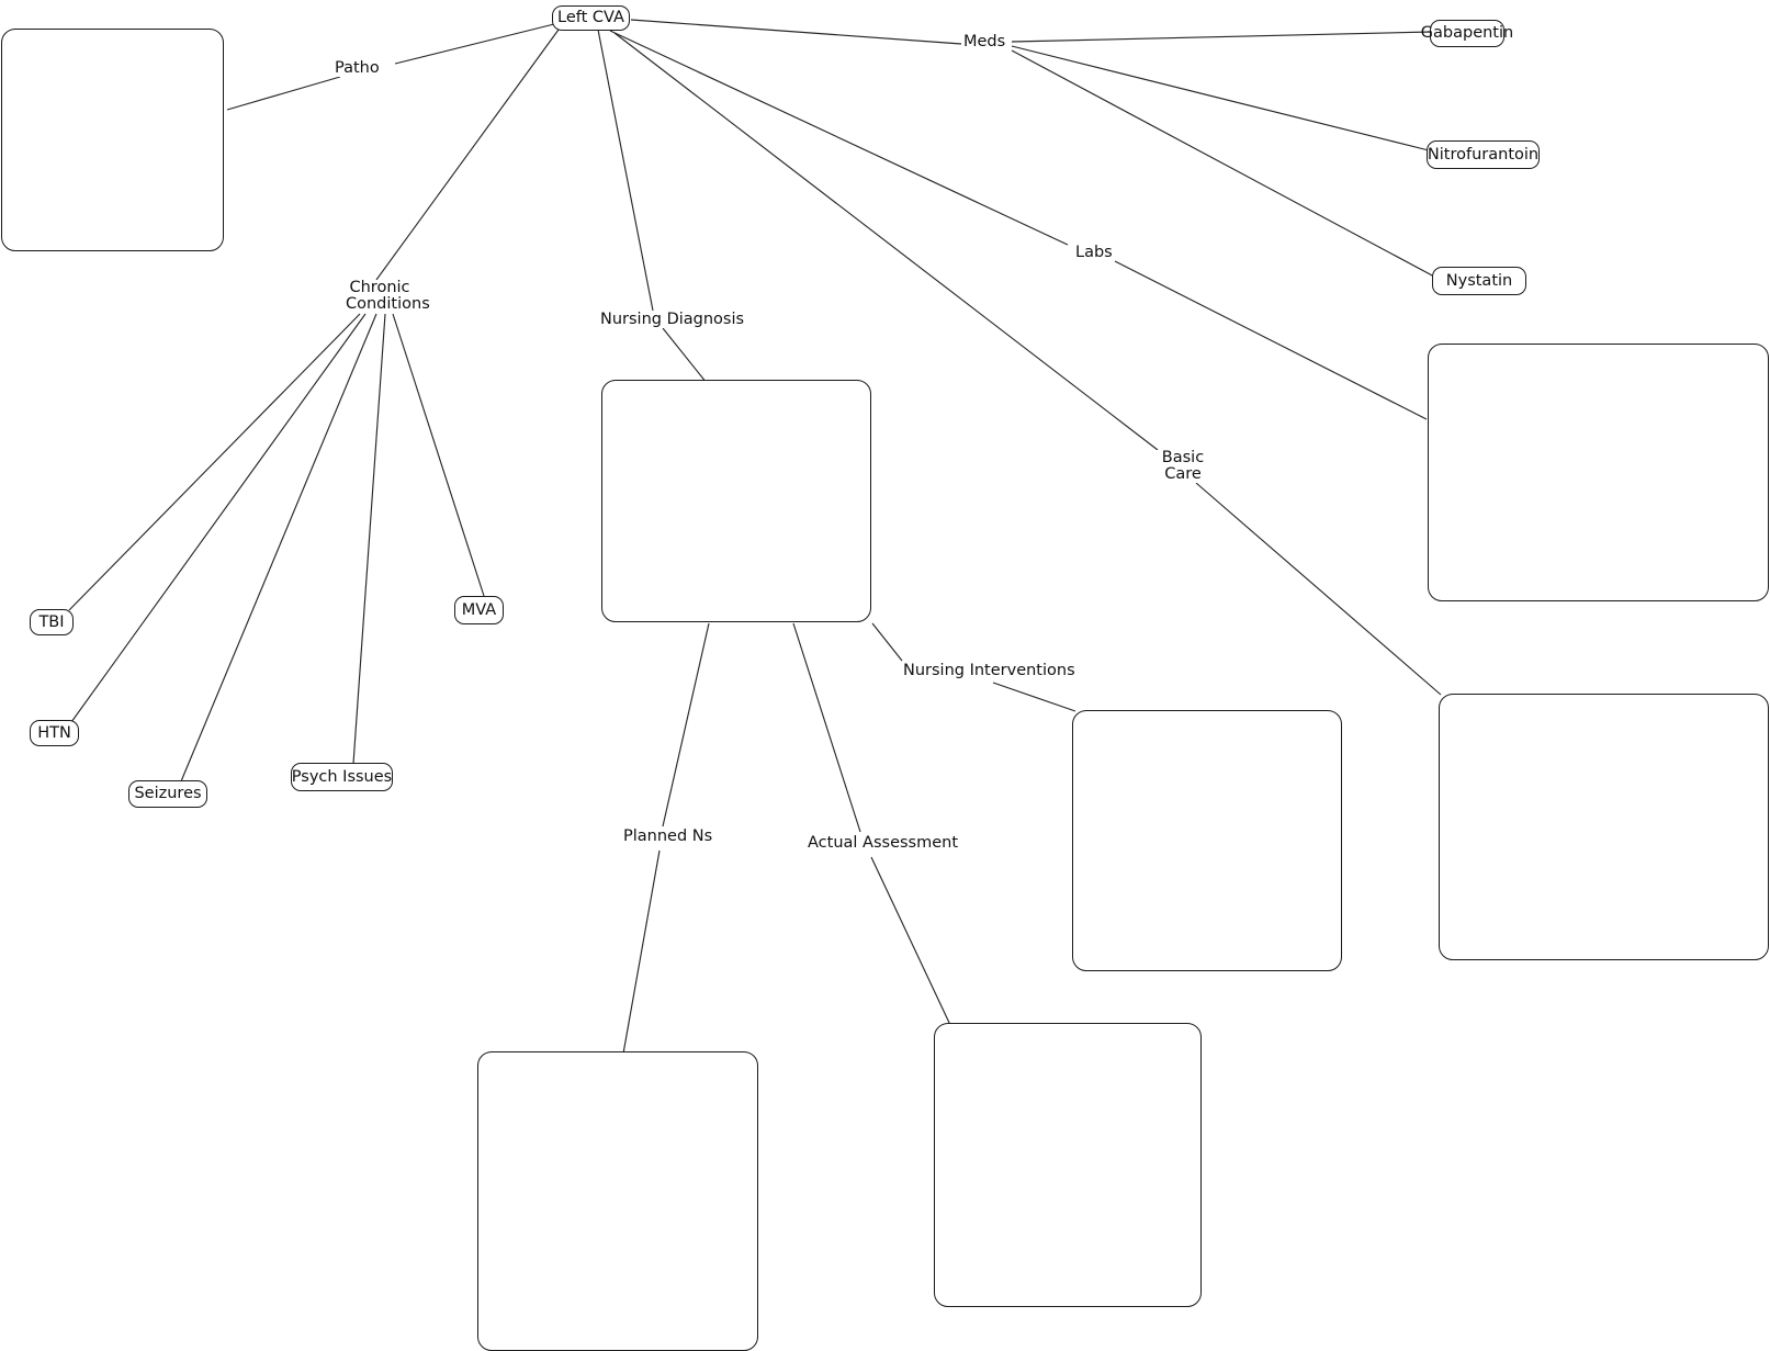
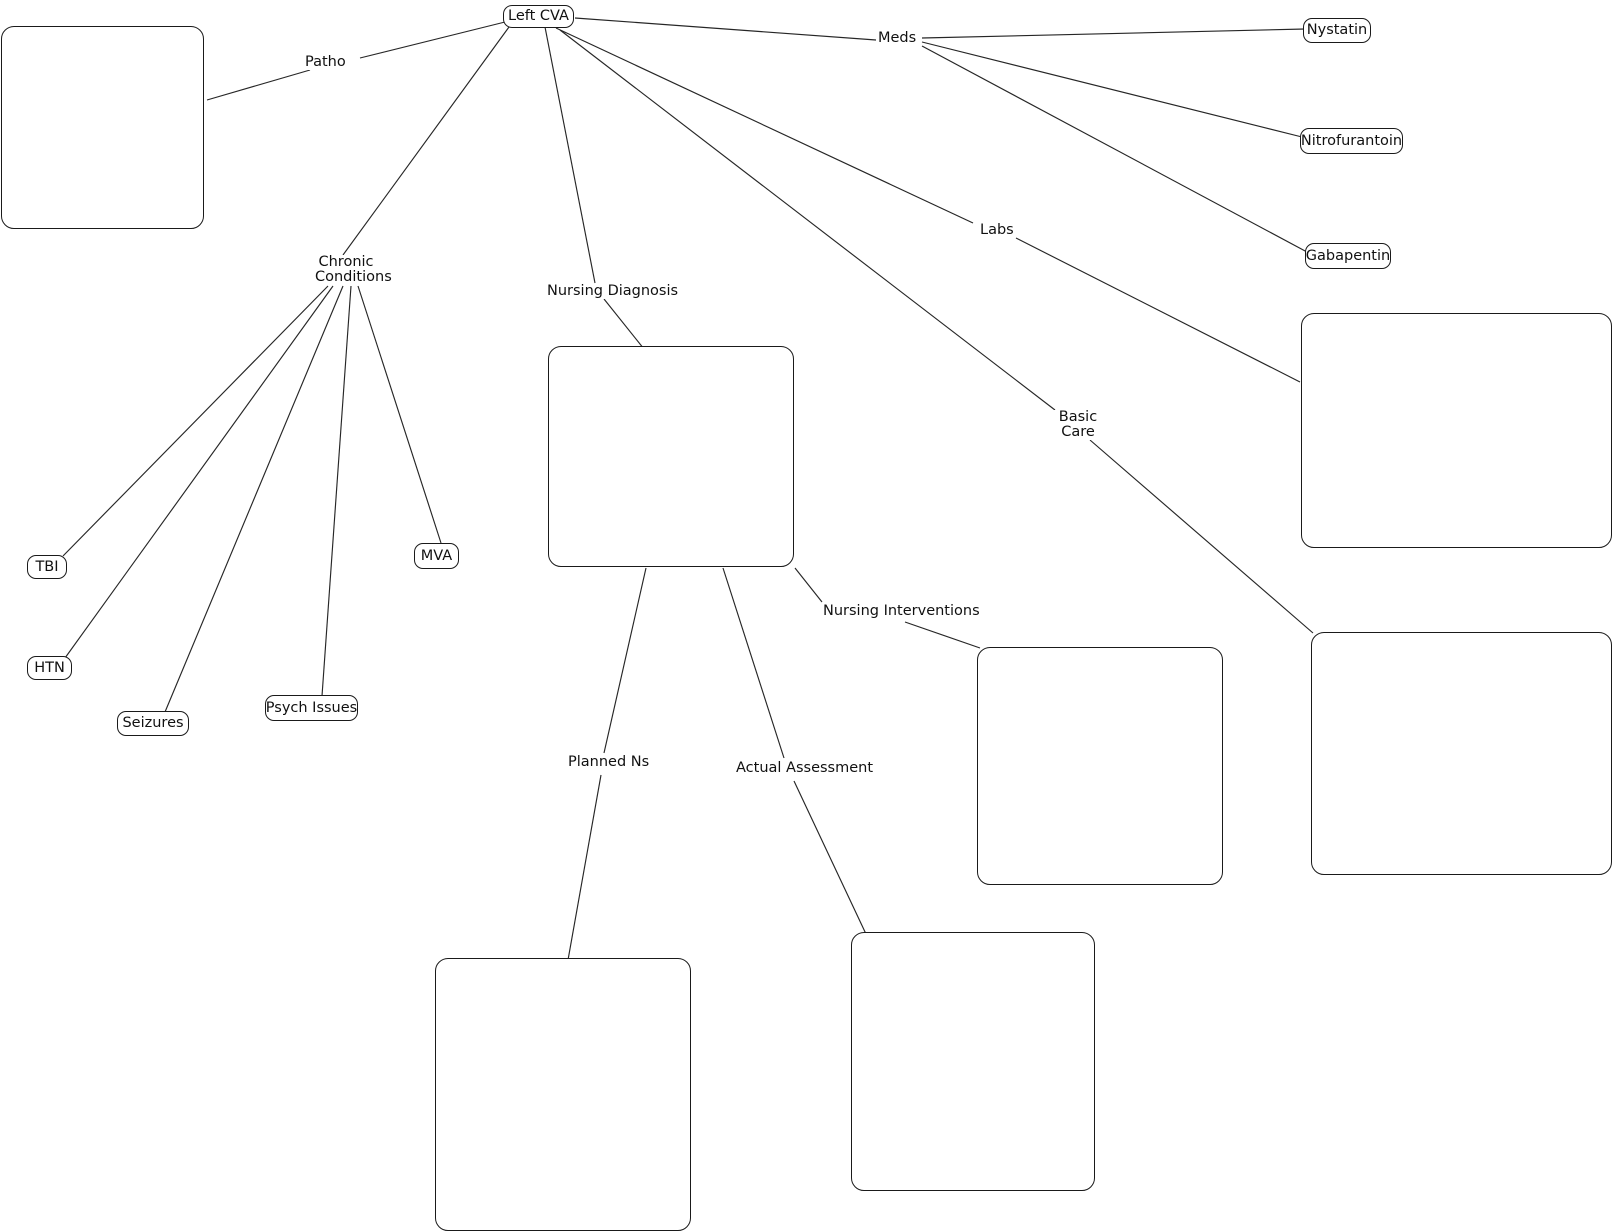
  Left CVA
  Patho
  Chronic
  Conditions
  Nursing Diagnosis
  Labs
  Basic
  Care
  Meds
  Nursing Interventions
  Planned Ns
  Actual Assessment
  TBI
  HTN
  Seizures
  Psych Issues
  MVA
- Gabapentin
+ Nystatin
  Nitrofurantoin
- Nystatin
+ Gabapentin
